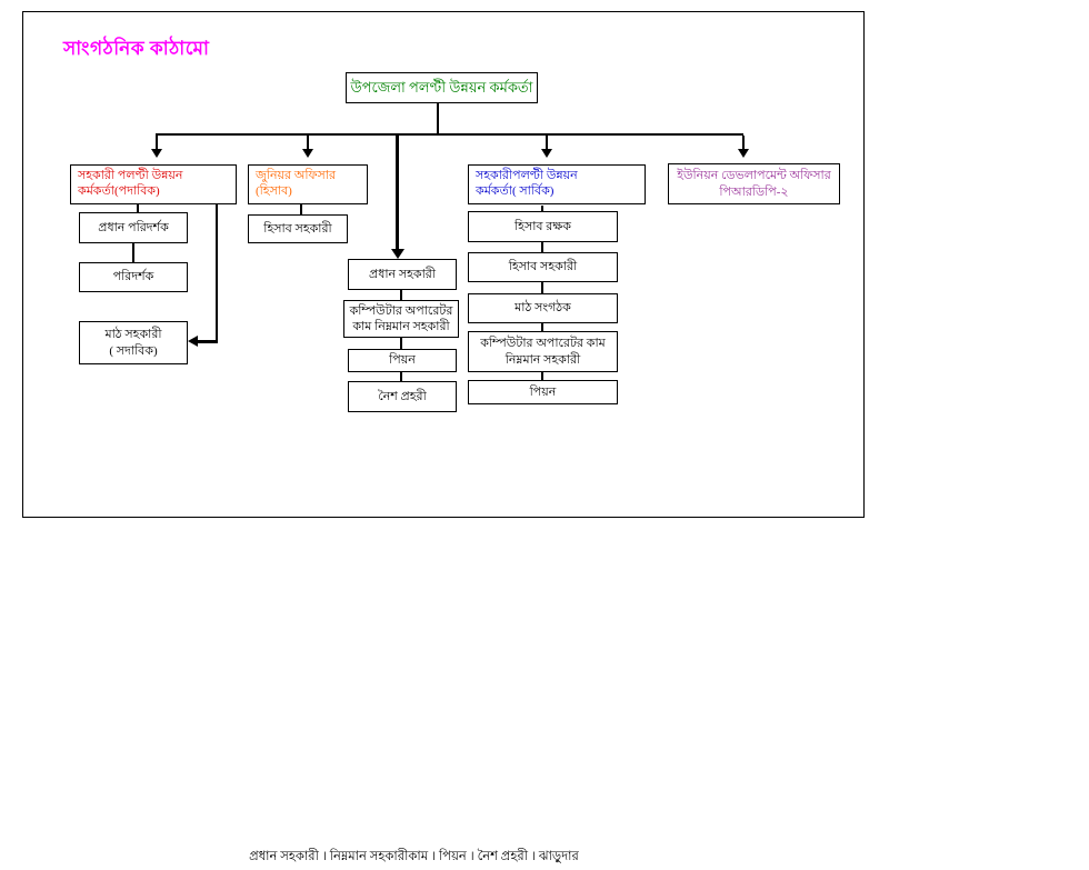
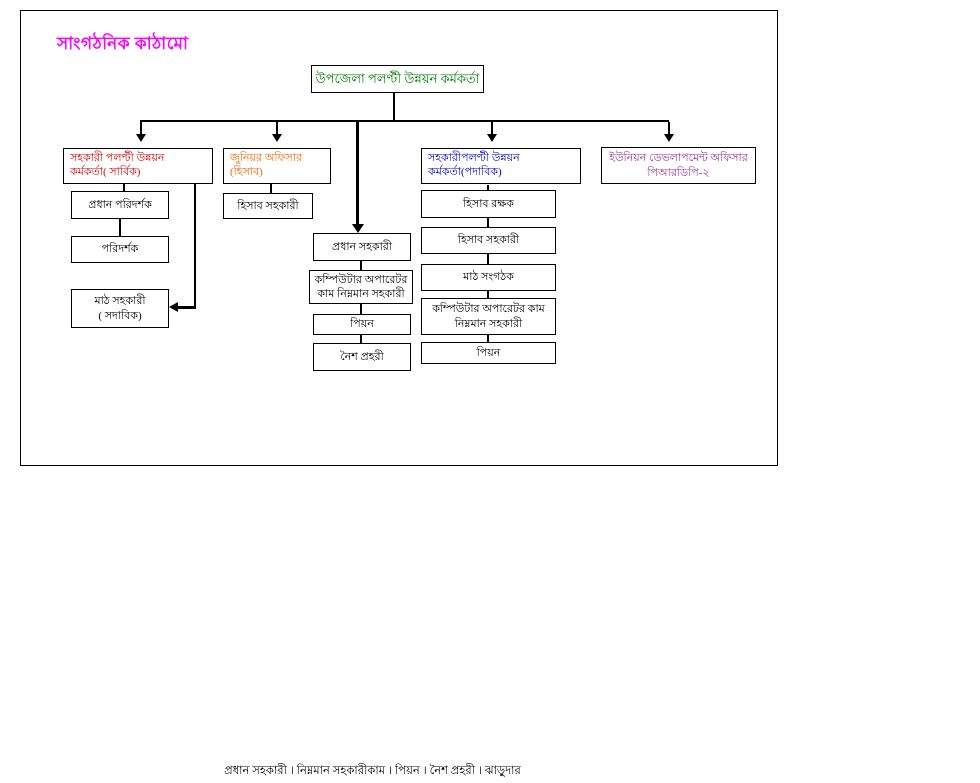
  সাংগঠনিক কাঠামো
  উপজেলা পলণ্টী উন্নয়ন কর্মকর্তা
  সহকারী পলণ্টী উন্নয়ন
- কর্মকর্তা(পদাবিক)
+ কর্মকর্তা( সার্বিক)
  জুনিয়র অফিসার (হিসাব)
  সহকারীপলণ্টী উন্নয়ন
- কর্মকর্তা( সার্বিক)
+ কর্মকর্তা(পদাবিক)
  ইউনিয়ন ডেভলাপমেন্ট অফিসার
  পিআরডিপি-২
  প্রধান পরিদর্শক
  পরিদর্শক
  মাঠ সহকারী
  ( সদাবিক)
  হিসাব সহকারী
  প্রধান সহকারী
  কম্পিউটার অপারেটর
  কাম নিম্নমান সহকারী
  পিয়ন
  নৈশ প্রহরী
  হিসাব রক্ষক
  হিসাব সহকারী
  মাঠ সংগঠক
  কম্পিউটার অপারেটর কাম
  নিম্নমান সহকারী
  পিয়ন
  প্রধান সহকারী । নিম্নমান সহকারীকাম । পিয়ন । নৈশ প্রহরী । ঝাড়ুদার
